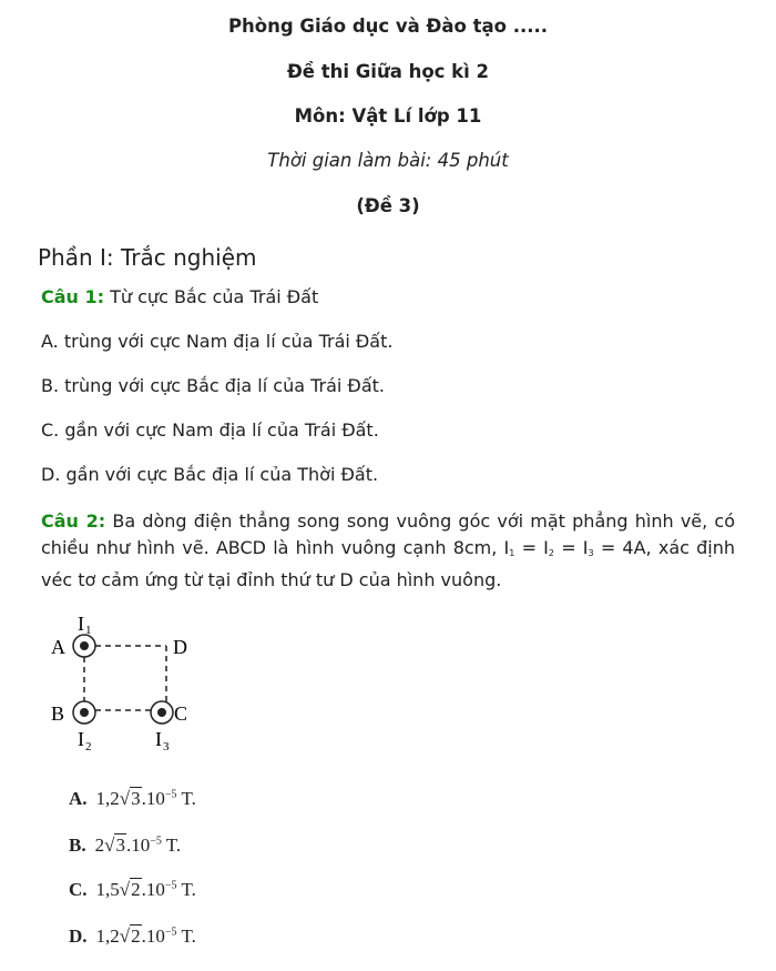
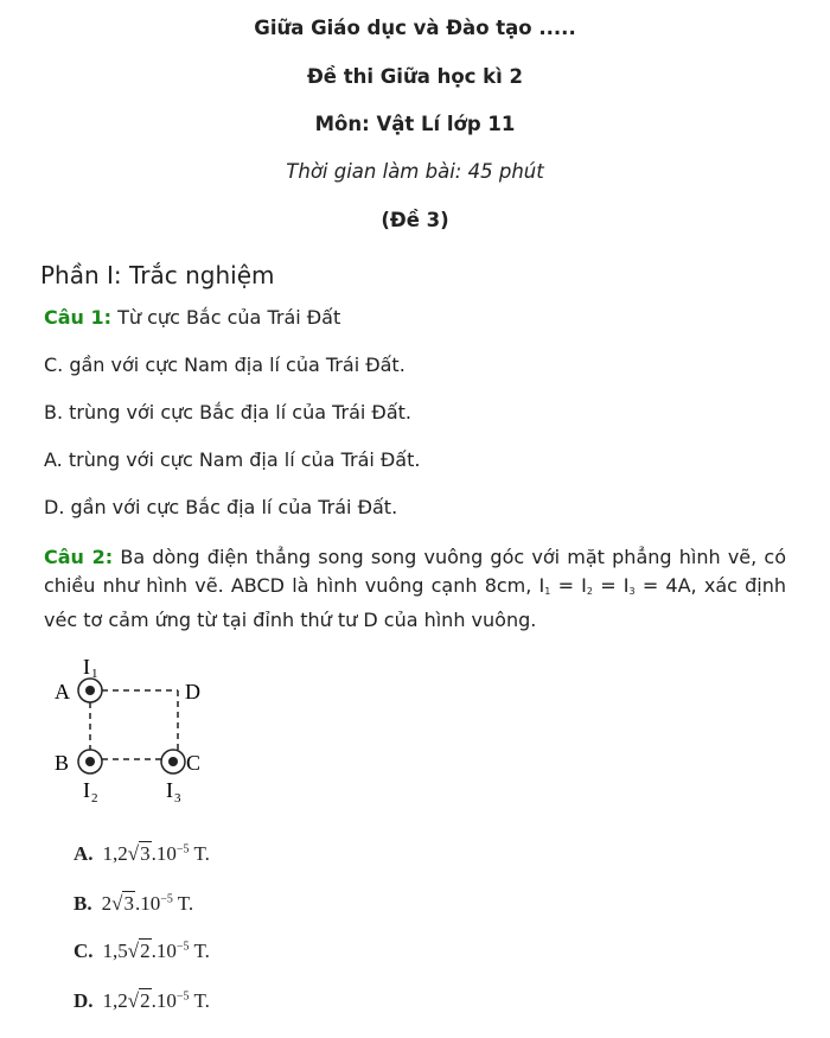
- Phòng Giáo dục và Đào tạo .....
+ Giữa Giáo dục và Đào tạo .....
  Đề thi Giữa học kì 2
  Môn: Vật Lí lớp 11
  Thời gian làm bài: 45 phút
  (Đề 3)
  Phần I: Trắc nghiệm
  Câu 1: Từ cực Bắc của Trái Đất
- A. trùng với cực Nam địa lí của Trái Đất.
+ C. gần với cực Nam địa lí của Trái Đất.
  B. trùng với cực Bắc địa lí của Trái Đất.
- C. gần với cực Nam địa lí của Trái Đất.
+ A. trùng với cực Nam địa lí của Trái Đất.
- D. gần với cực Bắc địa lí của Thời Đất.
+ D. gần với cực Bắc địa lí của Trái Đất.
  Câu 2: Ba dòng điện thẳng song song vuông góc với mặt phẳng hình vẽ, có chiều như hình vẽ. ABCD là hình vuông cạnh 8cm, I1 = I2 = I3 = 4A, xác định véc tơ cảm ứng từ tại đỉnh thứ tư D của hình vuông.
  A
  D
  B
  C
  I
  1
  I
  2
  I
  3
  A. 1,2√3.10−5 T.
  B. 2√3.10−5 T.
  C. 1,5√2.10−5 T.
  D. 1,2√2.10−5 T.
